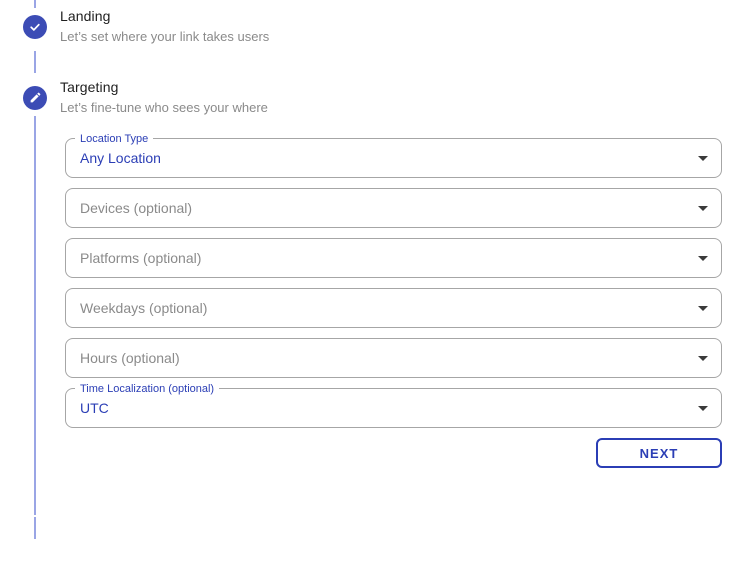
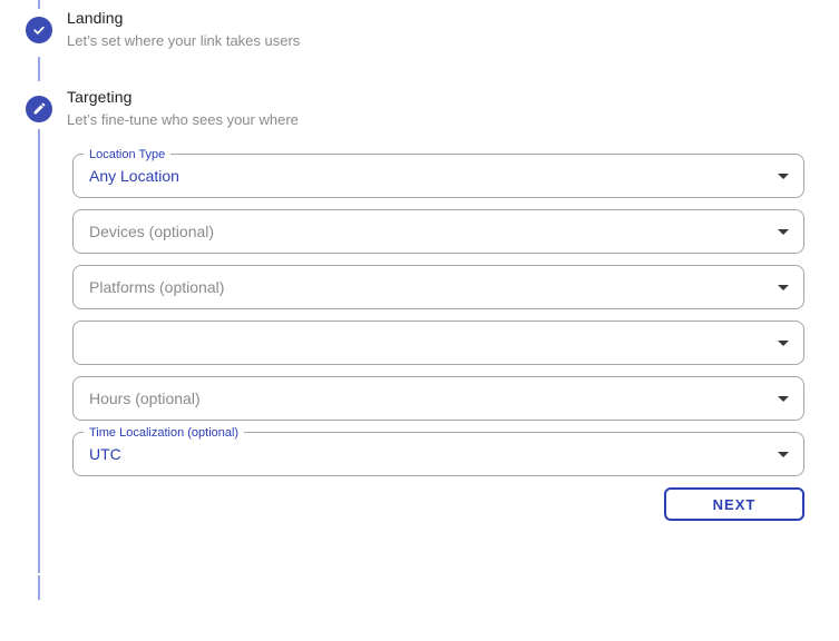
  Landing
  Let’s set where your link takes users
  Targeting
  Let’s fine-tune who sees your where
  Location Type
  Any Location
  Devices (optional)
  Platforms (optional)
- Weekdays (optional)
  Hours (optional)
  Time Localization (optional)
  UTC
  NEXT
